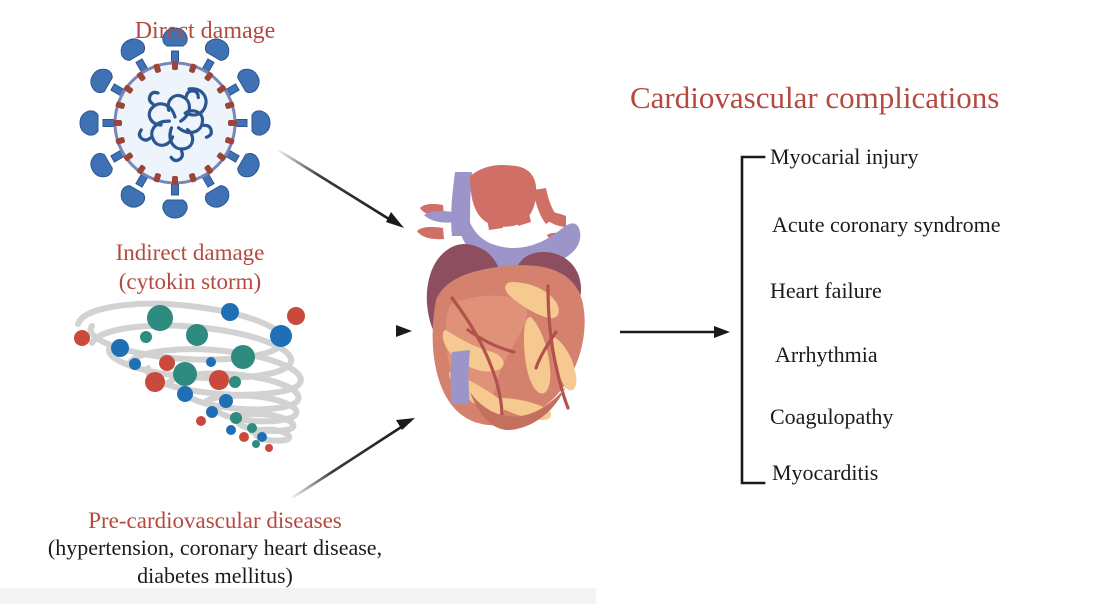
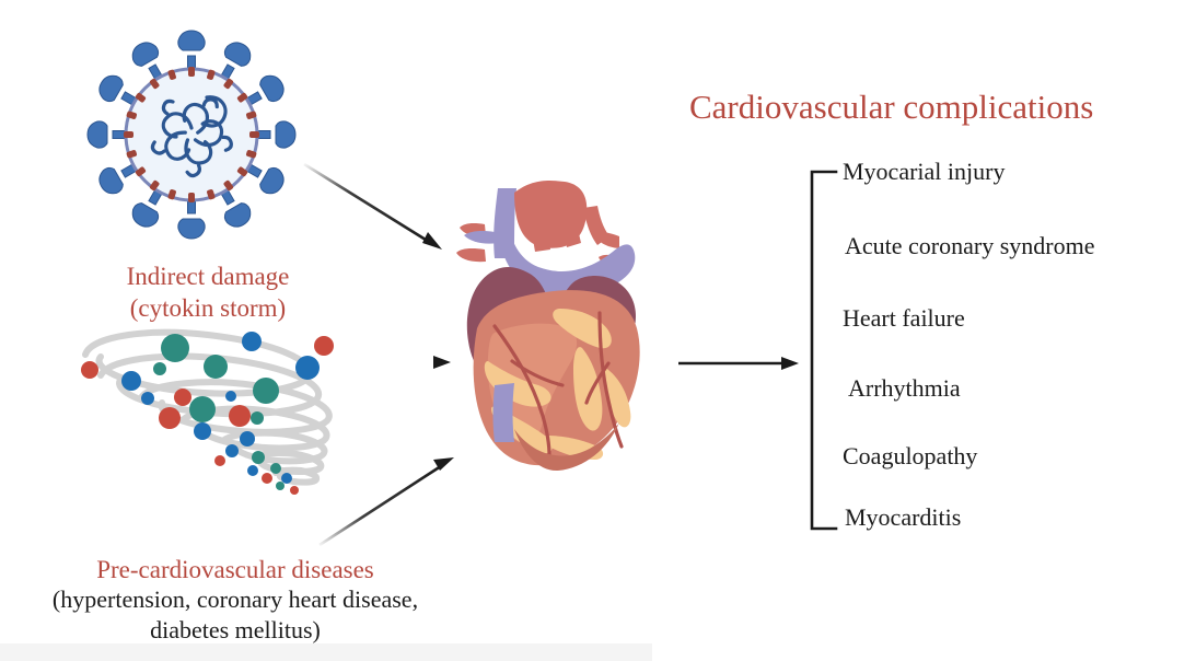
- Direct damage
  Indirect damage
  (cytokin storm)
  Pre-cardiovascular diseases
  (hypertension, coronary heart disease,
  diabetes mellitus)
  Cardiovascular complications
  Myocarial injury
  Acute coronary syndrome
  Heart failure
  Arrhythmia
  Coagulopathy
  Myocarditis
